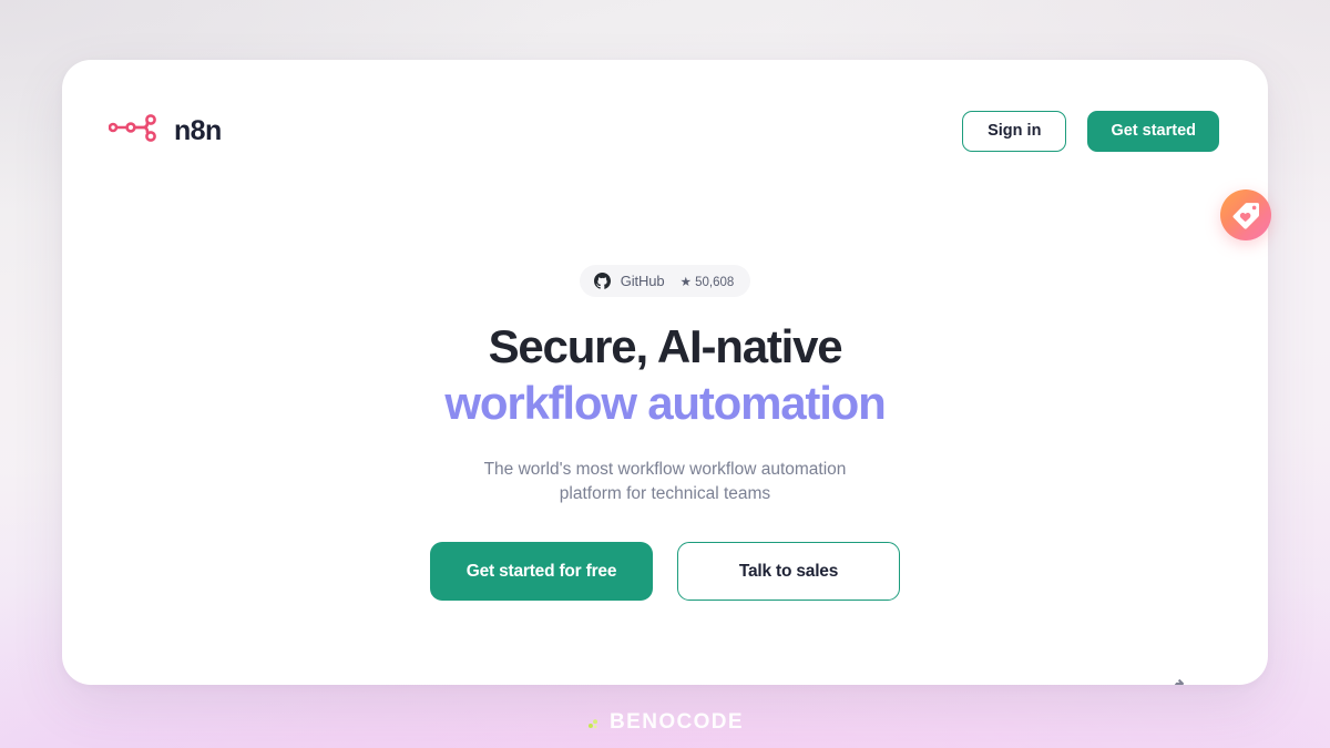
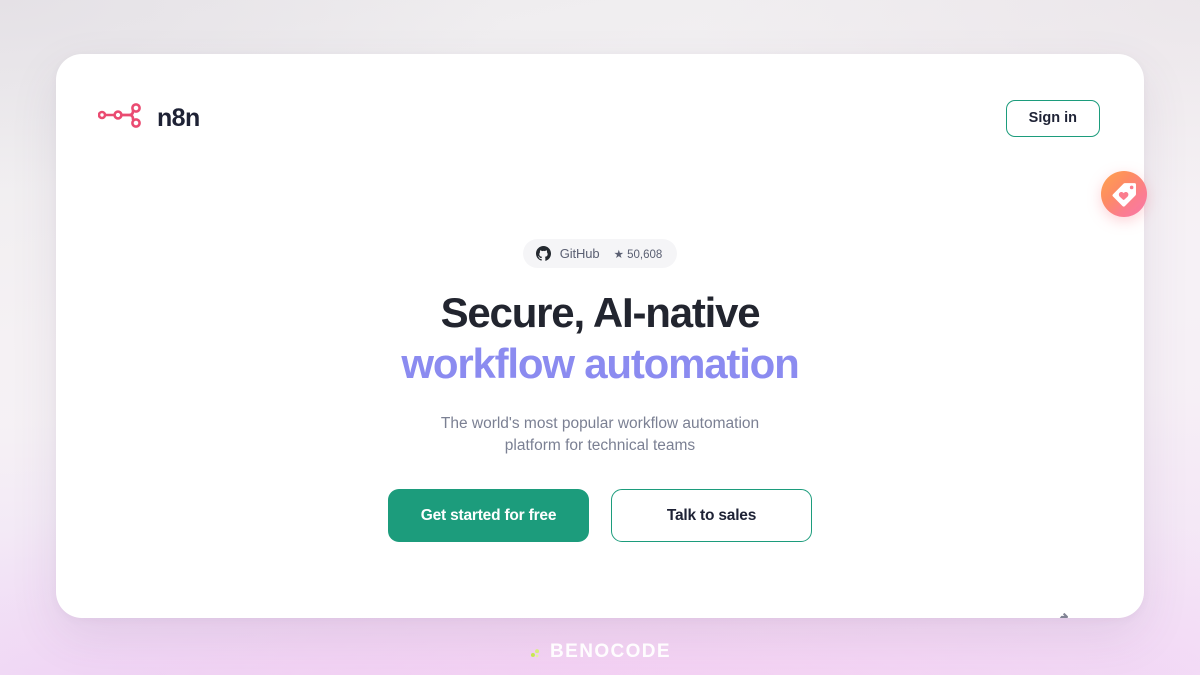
  n8n
  Sign in
- Get started
  GitHub
  ★ 50,608
  Secure, AI-native
  workflow automation
- The world's most workflow workflow automation
+ The world's most popular workflow automation
  platform for technical teams
  Get started for free
  Talk to sales
  BENOCODE
